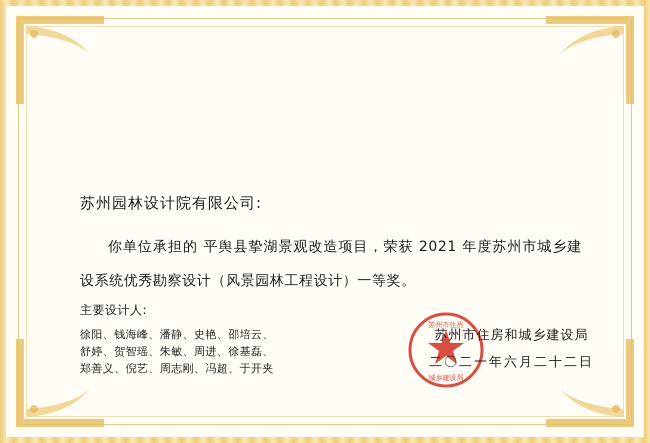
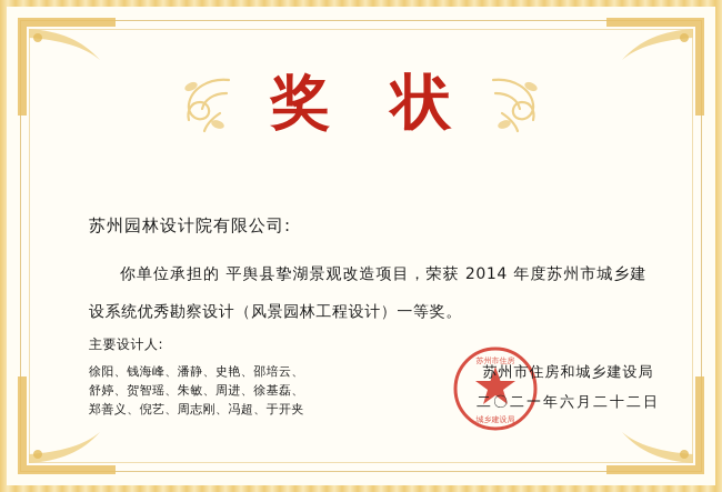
+ 奖 状
  苏州园林设计院有限公司:
- 你单位承担的 平舆县挚湖景观改造项目，荣获 2021 年度苏州市城乡建设系统优秀勘察设计（风景园林工程设计）一等奖。
+ 你单位承担的 平舆县挚湖景观改造项目，荣获 2014 年度苏州市城乡建设系统优秀勘察设计（风景园林工程设计）一等奖。
  主要设计人:
  徐阳、钱海峰、潘静、史艳、邵培云、
  舒婷、贺智瑶、朱敏、周进、徐基磊、
  郑善义、倪艺、周志刚、冯超、于开夹
  苏州市住房
  城乡建设局
  苏州市住房和城乡建设局
  二〇二一年六月二十二日
